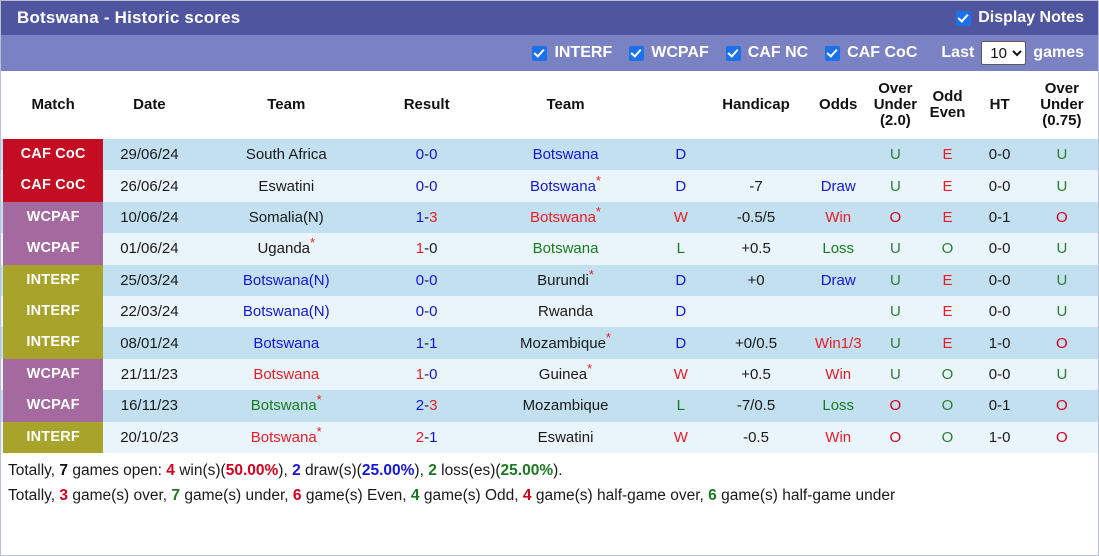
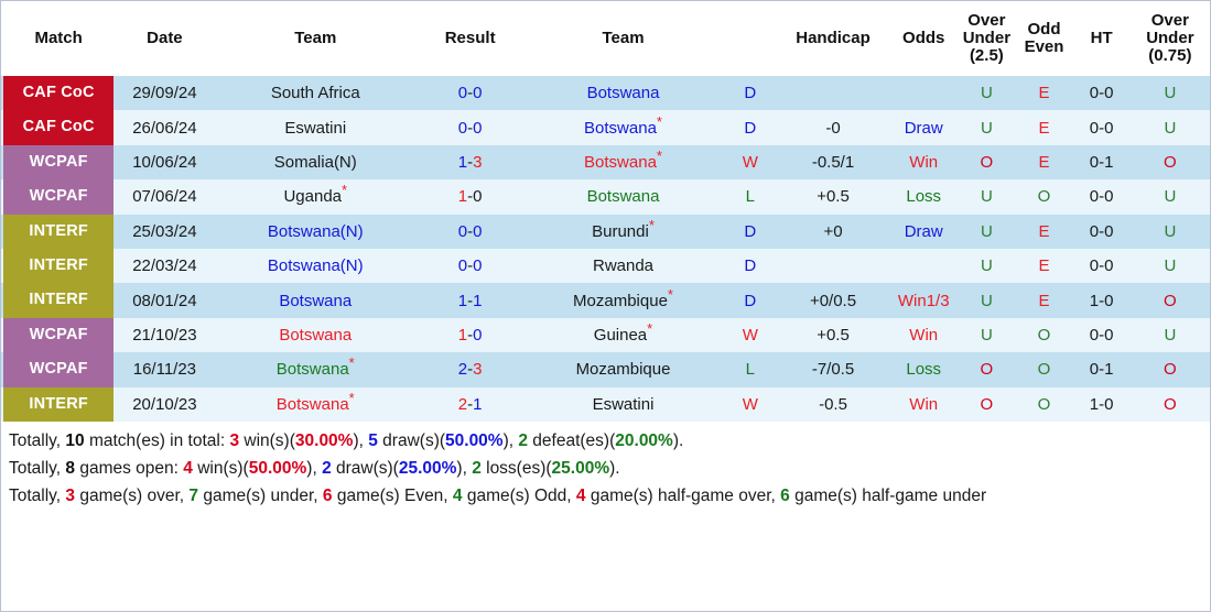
- Botswana - Historic scores
- Display Notes
- INTERF
- WCPAF
- CAF NC
- CAF CoC
- Last
- 10
- games
- Match	Date	Team	Result	Team		Handicap	Odds	Over Under (2.0)	Odd Even	HT	Over Under (0.75)
+ Match	Date	Team	Result	Team		Handicap	Odds	Over Under (2.5)	Odd Even	HT	Over Under (0.75)
- CAF CoC	29/06/24	South Africa	0-0	Botswana	D			U	E	0-0	U
+ CAF CoC	29/09/24	South Africa	0-0	Botswana	D			U	E	0-0	U
- CAF CoC	26/06/24	Eswatini	0-0	Botswana*	D	-7	Draw	U	E	0-0	U
+ CAF CoC	26/06/24	Eswatini	0-0	Botswana*	D	-0	Draw	U	E	0-0	U
- WCPAF	10/06/24	Somalia(N)	1-3	Botswana*	W	-0.5/5	Win	O	E	0-1	O
+ WCPAF	10/06/24	Somalia(N)	1-3	Botswana*	W	-0.5/1	Win	O	E	0-1	O
- WCPAF	01/06/24	Uganda*	1-0	Botswana	L	+0.5	Loss	U	O	0-0	U
+ WCPAF	07/06/24	Uganda*	1-0	Botswana	L	+0.5	Loss	U	O	0-0	U
  INTERF	25/03/24	Botswana(N)	0-0	Burundi*	D	+0	Draw	U	E	0-0	U
  INTERF	22/03/24	Botswana(N)	0-0	Rwanda	D			U	E	0-0	U
  INTERF	08/01/24	Botswana	1-1	Mozambique*	D	+0/0.5	Win1/3	U	E	1-0	O
- WCPAF	21/11/23	Botswana	1-0	Guinea*	W	+0.5	Win	U	O	0-0	U
+ WCPAF	21/10/23	Botswana	1-0	Guinea*	W	+0.5	Win	U	O	0-0	U
  WCPAF	16/11/23	Botswana*	2-3	Mozambique	L	-7/0.5	Loss	O	O	0-1	O
  INTERF	20/10/23	Botswana*	2-1	Eswatini	W	-0.5	Win	O	O	1-0	O
+ Totally, 10 match(es) in total: 3 win(s)(30.00%), 5 draw(s)(50.00%), 2 defeat(es)(20.00%).
- Totally, 7 games open: 4 win(s)(50.00%), 2 draw(s)(25.00%), 2 loss(es)(25.00%).
+ Totally, 8 games open: 4 win(s)(50.00%), 2 draw(s)(25.00%), 2 loss(es)(25.00%).
  Totally, 3 game(s) over, 7 game(s) under, 6 game(s) Even, 4 game(s) Odd, 4 game(s) half-game over, 6 game(s) half-game under
